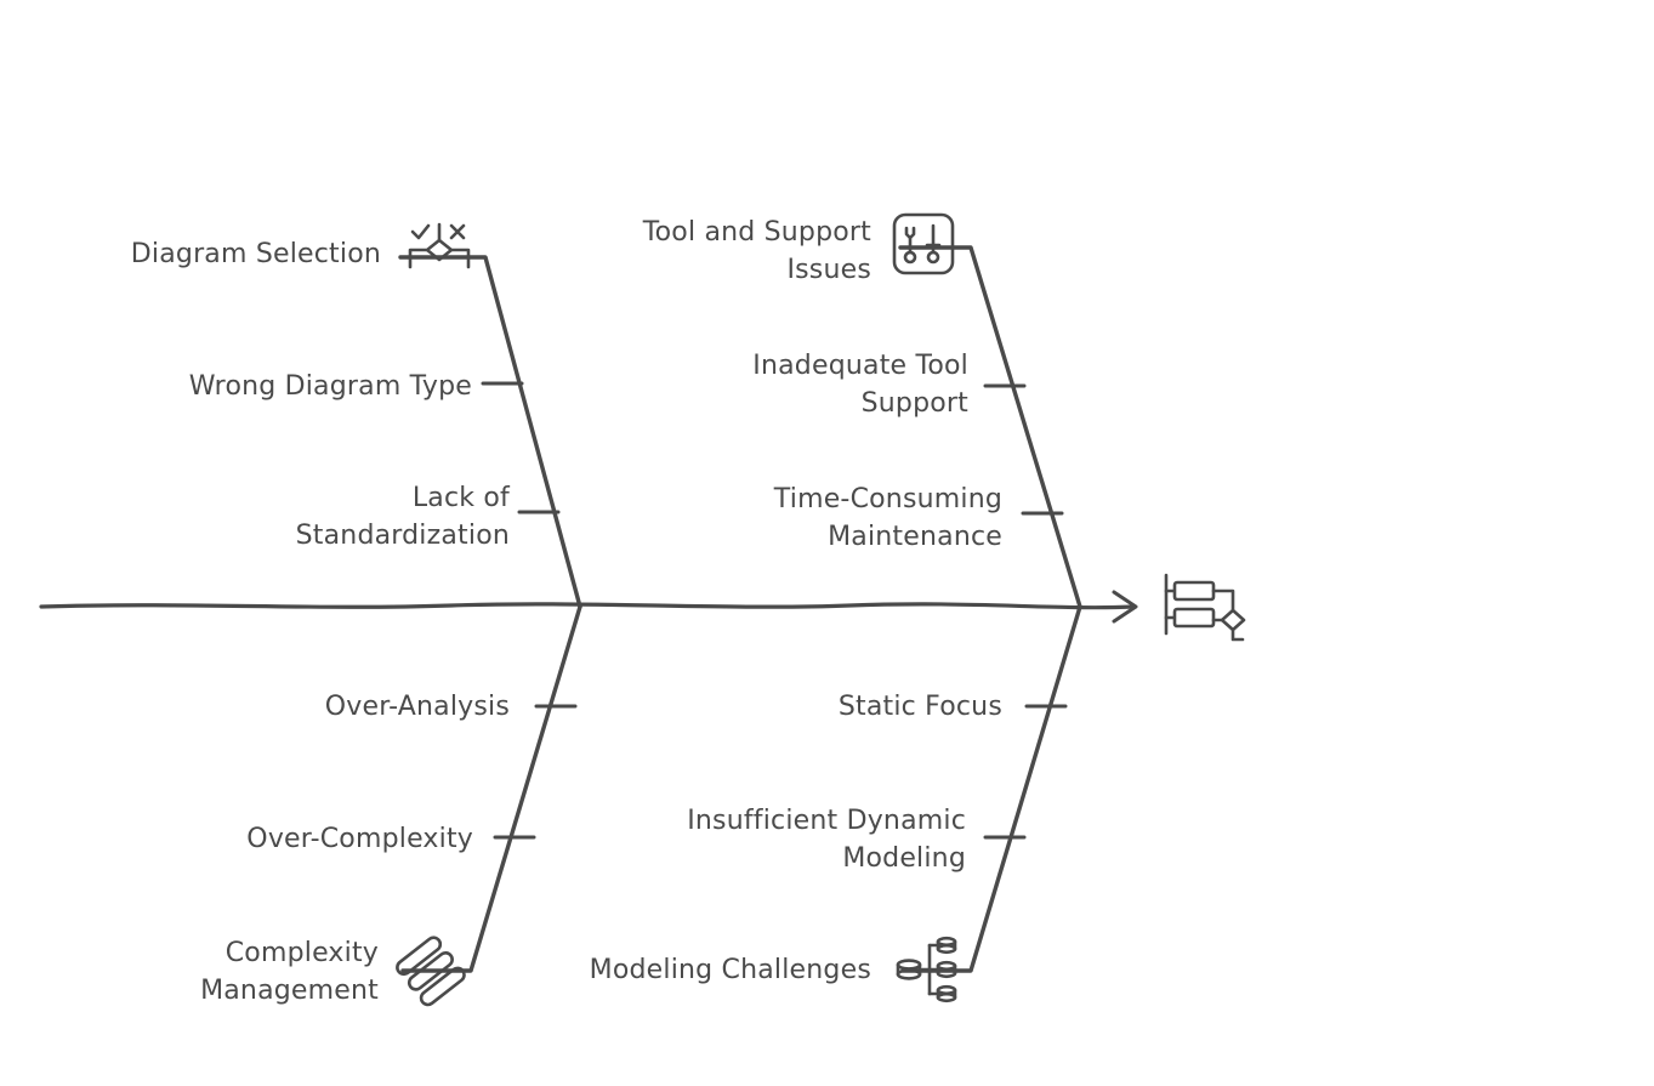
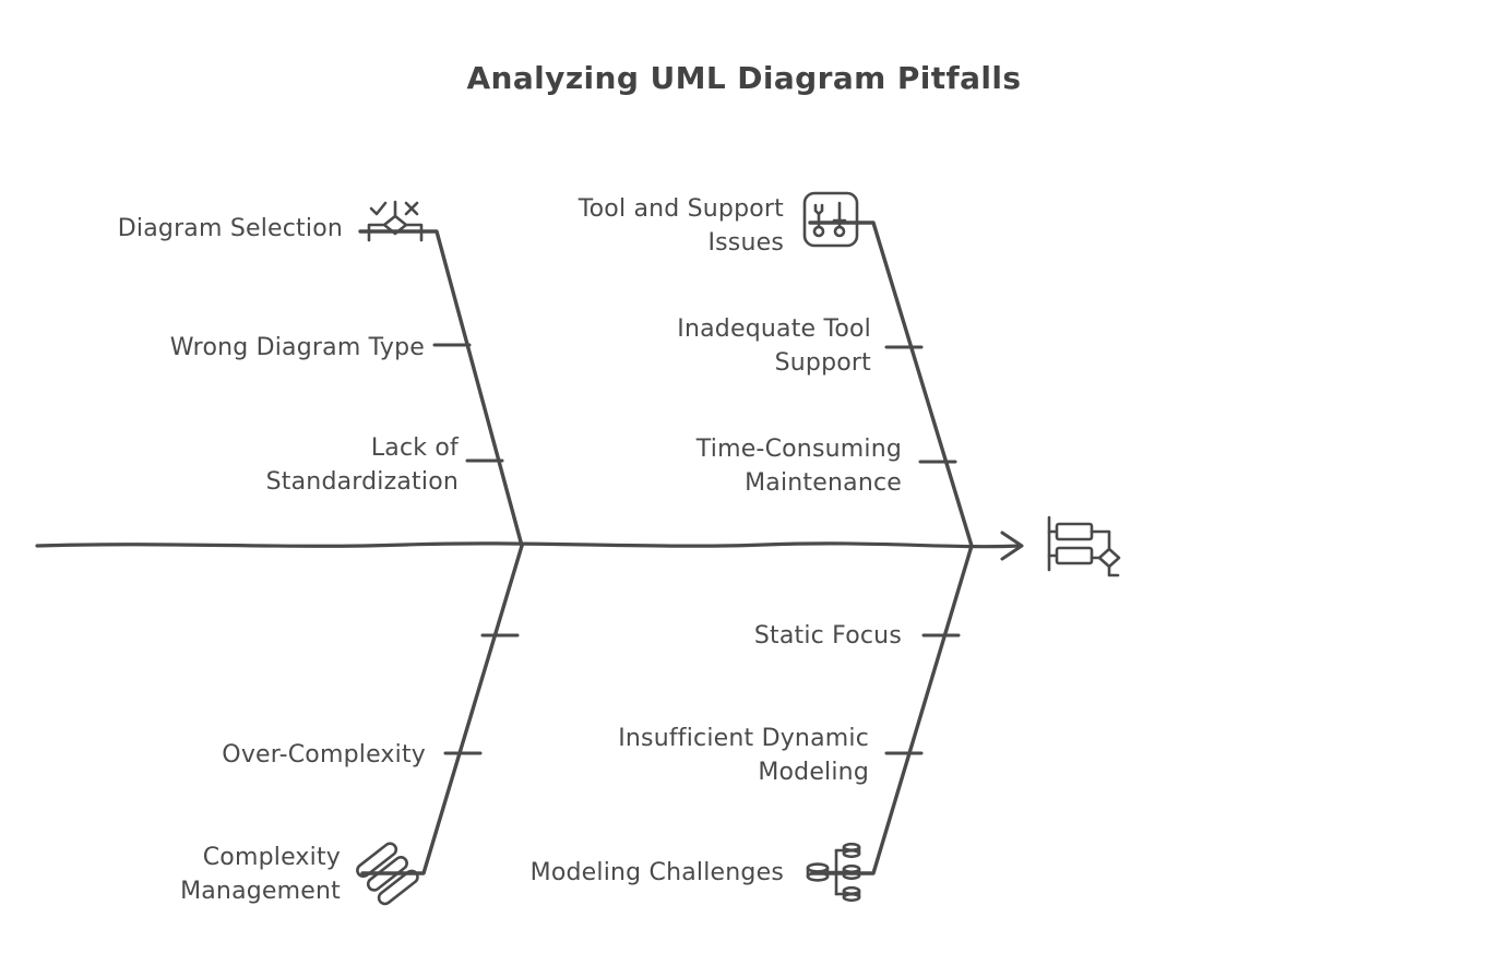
+ Analyzing UML Diagram Pitfalls
  Diagram Selection
  Tool and Support
  Issues
  Complexity
  Management
  Modeling Challenges
  Wrong Diagram Type
  Lack of
  Standardization
  Inadequate Tool
  Support
  Time-Consuming
  Maintenance
- Over-Analysis
  Over-Complexity
  Static Focus
  Insufficient Dynamic
  Modeling
